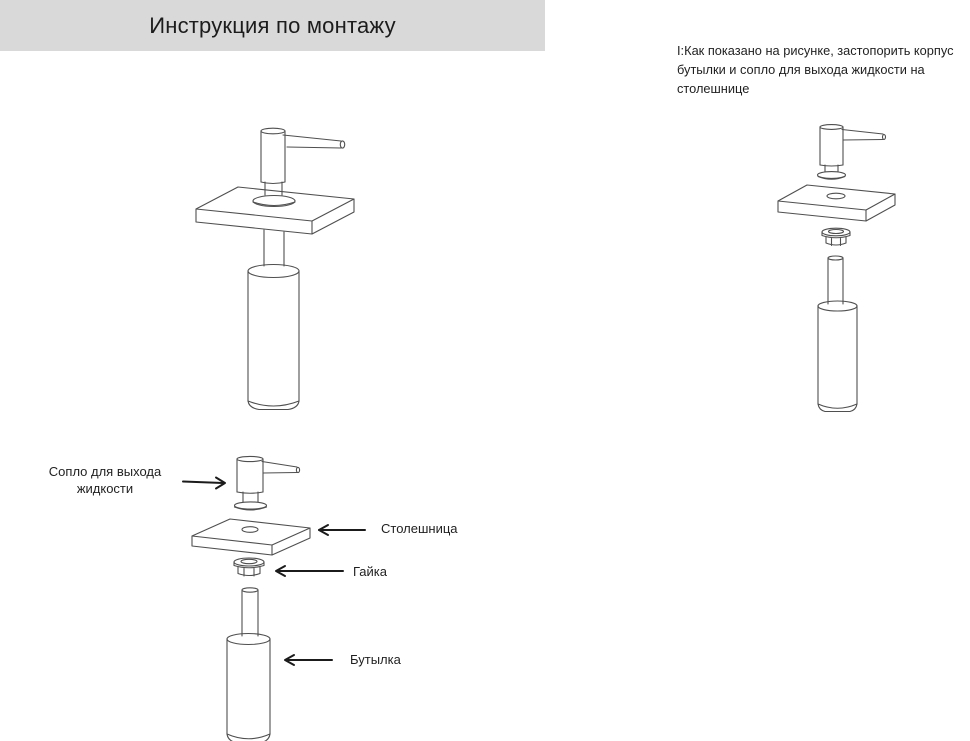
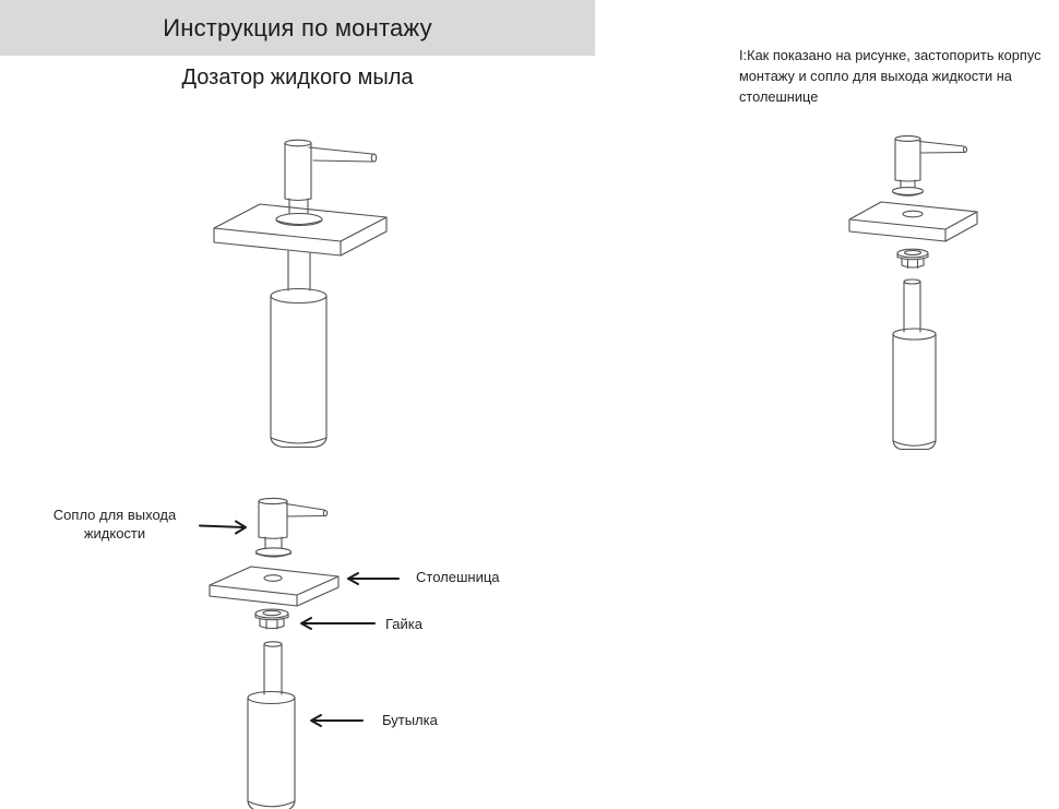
  Инструкция по монтажу
+ Дозатор жидкого мыла
- I:Как показано на рисунке, застопорить корпус бутылки и сопло для выхода жидкости на столешнице
+ I:Как показано на рисунке, застопорить корпус монтажу и сопло для выхода жидкости на столешнице
  Сопло для выхода жидкости
  Столешница
  Гайка
  Бутылка
